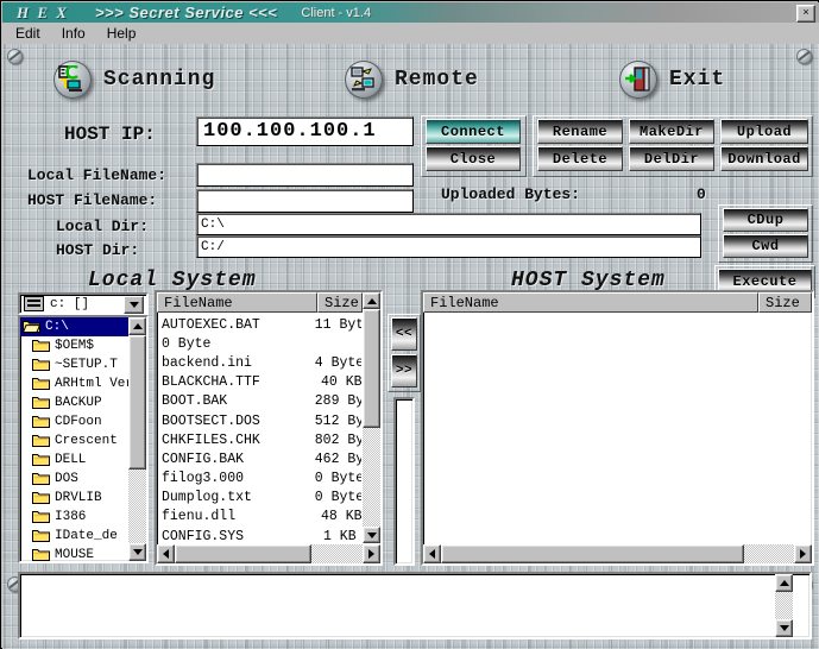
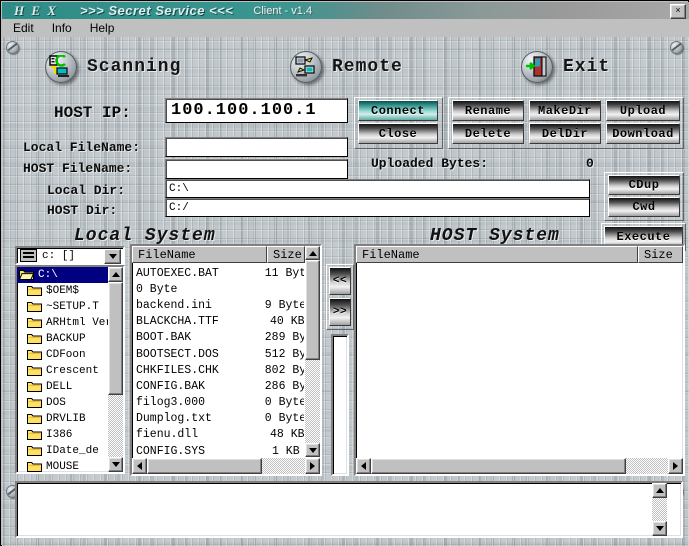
  H E X
  >>> Secret Service <<<
  Client - v1.4
  ×
  Edit
  Info
  Help
  Scanning
  Remote
  Exit
  HOST IP:
  Local FileName:
  HOST FileName:
  Local Dir:
  HOST Dir:
  100.100.100.1
  C:\
  C:/
  Connect
  Close
  Rename
  MakeDir
  Upload
  Delete
  DelDir
  Download
  Uploaded Bytes:
  0
  CDup
  Cwd
  Execute
  Local System
  HOST System
  c: []
  C:\
  $OEM$
  ~SETUP.T
  ARHtml Ve
  BACKUP
  CDFoon
  Crescent
  DELL
  DOS
  DRVLIB
  I386
  IDate_de
  MOUSE
  AUTOEXEC.BAT
  11 Byt
  0 Byte
  backend.ini
- 4 Byte
+ 9 Byte
  BLACKCHA.TTF
  40 KB
  BOOT.BAK
  289 By
  BOOTSECT.DOS
  512 By
  CHKFILES.CHK
  802 By
  CONFIG.BAK
- 462 By
+ 286 By
  filog3.000
  0 Byte
  Dumplog.txt
  0 Byte
  fienu.dll
  48 KB
  CONFIG.SYS
  1 KB
  FileName
  Size
  <<
  >>
  FileName
  Size
